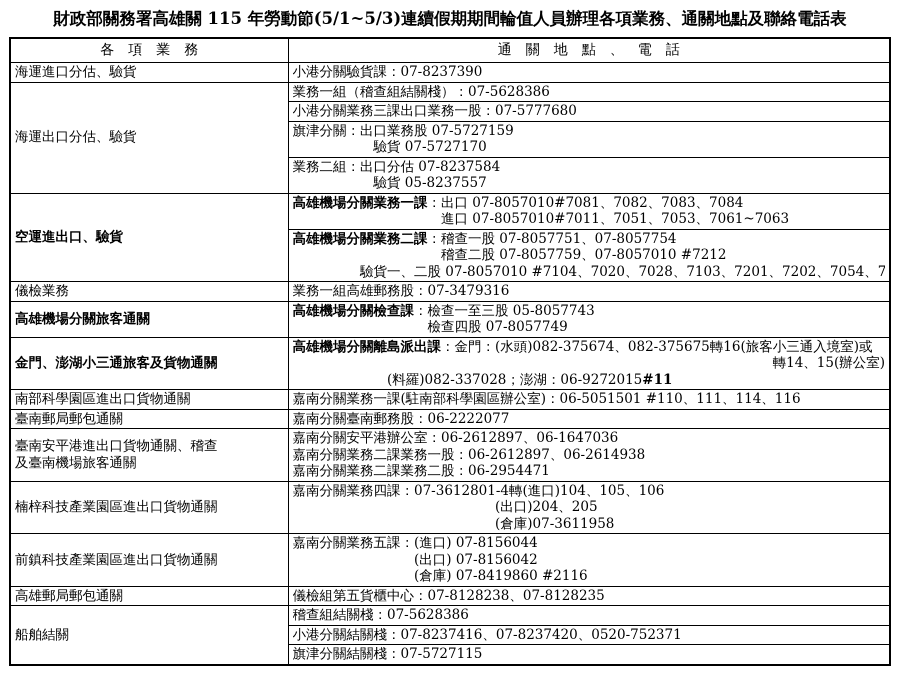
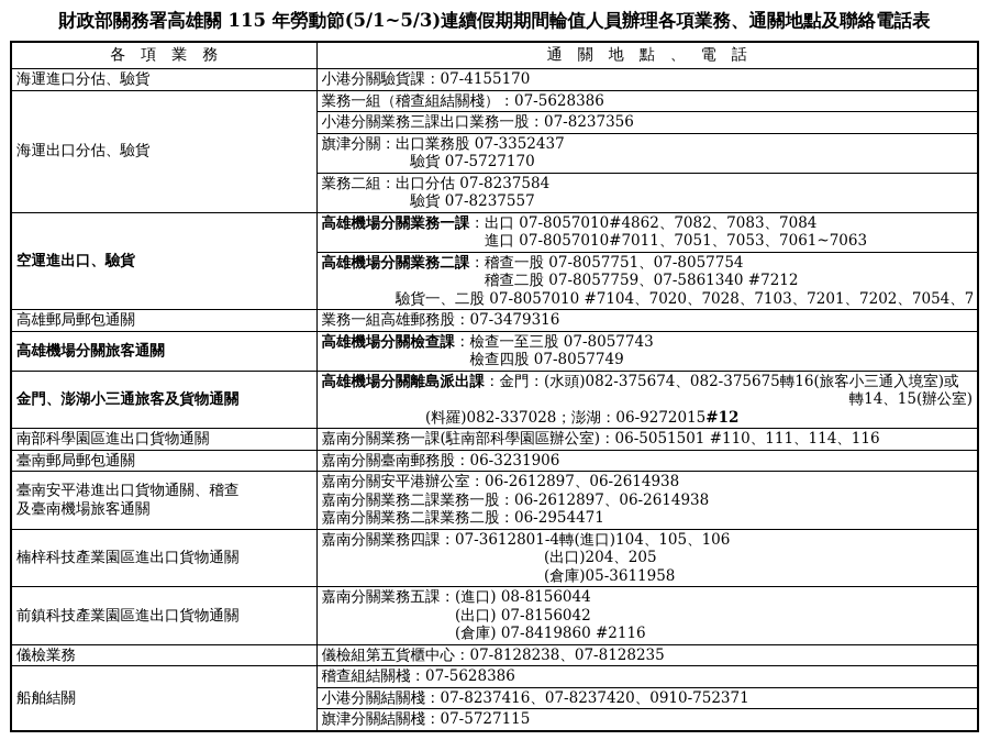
  財政部關務署高雄關 115 年勞動節(5/1~5/3)連續假期期間輪值人員辦理各項業務、通關地點及聯絡電話表
  各 項 業 務	通 關 地 點 、 電 話
- 海運進口分估、驗貨	小港分關驗貨課：07-8237390
+ 海運進口分估、驗貨	小港分關驗貨課：07-4155170
  海運出口分估、驗貨	業務一組（稽查組結關棧）：07-5628386
- 小港分關業務三課出口業務一股：07-5777680
+ 小港分關業務三課出口業務一股：07-8237356
- 旗津分關：出口業務股 07-5727159 驗貨 07-5727170
+ 旗津分關：出口業務股 07-3352437 驗貨 07-5727170
- 業務二組：出口分估 07-8237584 驗貨 05-8237557
+ 業務二組：出口分估 07-8237584 驗貨 07-8237557
- 空運進出口、驗貨	高雄機場分關業務一課：出口 07-8057010#7081、7082、7083、7084 進口 07-8057010#7011、7051、7053、7061~7063
+ 空運進出口、驗貨	高雄機場分關業務一課：出口 07-8057010#4862、7082、7083、7084 進口 07-8057010#7011、7051、7053、7061~7063
- 高雄機場分關業務二課：稽查一股 07-8057751、07-8057754 稽查二股 07-8057759、07-8057010 #7212 驗貨一、二股 07-8057010 #7104、7020、7028、7103、7201、7202、7054、7
+ 高雄機場分關業務二課：稽查一股 07-8057751、07-8057754 稽查二股 07-8057759、07-5861340 #7212 驗貨一、二股 07-8057010 #7104、7020、7028、7103、7201、7202、7054、7
- 儀檢業務	業務一組高雄郵務股：07-3479316
+ 高雄郵局郵包通關	業務一組高雄郵務股：07-3479316
- 高雄機場分關旅客通關	高雄機場分關檢查課：檢查一至三股 05-8057743 檢查四股 07-8057749
+ 高雄機場分關旅客通關	高雄機場分關檢查課：檢查一至三股 07-8057743 檢查四股 07-8057749
- 金門、澎湖小三通旅客及貨物通關	高雄機場分關離島派出課：金門：(水頭)082-375674、082-375675轉16(旅客小三通入境室)或轉14、15(辦公室) (料羅)082-337028；澎湖：06-9272015#11
+ 金門、澎湖小三通旅客及貨物通關	高雄機場分關離島派出課：金門：(水頭)082-375674、082-375675轉16(旅客小三通入境室)或轉14、15(辦公室) (料羅)082-337028；澎湖：06-9272015#12
  南部科學園區進出口貨物通關	嘉南分關業務一課(駐南部科學園區辦公室)：06-5051501 #110、111、114、116
- 臺南郵局郵包通關	嘉南分關臺南郵務股：06-2222077
+ 臺南郵局郵包通關	嘉南分關臺南郵務股：06-3231906
- 臺南安平港進出口貨物通關、稽查及臺南機場旅客通關	嘉南分關安平港辦公室：06-2612897、06-1647036嘉南分關業務二課業務一股：06-2612897、06-2614938嘉南分關業務二課業務二股：06-2954471
+ 臺南安平港進出口貨物通關、稽查及臺南機場旅客通關	嘉南分關安平港辦公室：06-2612897、06-2614938嘉南分關業務二課業務一股：06-2612897、06-2614938嘉南分關業務二課業務二股：06-2954471
- 楠梓科技產業園區進出口貨物通關	嘉南分關業務四課：07-3612801-4轉(進口)104、105、106 (出口)204、205 (倉庫)07-3611958
+ 楠梓科技產業園區進出口貨物通關	嘉南分關業務四課：07-3612801-4轉(進口)104、105、106 (出口)204、205 (倉庫)05-3611958
- 前鎮科技產業園區進出口貨物通關	嘉南分關業務五課：(進口) 07-8156044 (出口) 07-8156042 (倉庫) 07-8419860 #2116
+ 前鎮科技產業園區進出口貨物通關	嘉南分關業務五課：(進口) 08-8156044 (出口) 07-8156042 (倉庫) 07-8419860 #2116
- 高雄郵局郵包通關	儀檢組第五貨櫃中心：07-8128238、07-8128235
+ 儀檢業務	儀檢組第五貨櫃中心：07-8128238、07-8128235
  船舶結關	稽查組結關棧：07-5628386
- 小港分關結關棧：07-8237416、07-8237420、0520-752371
+ 小港分關結關棧：07-8237416、07-8237420、0910-752371
  旗津分關結關棧：07-5727115
